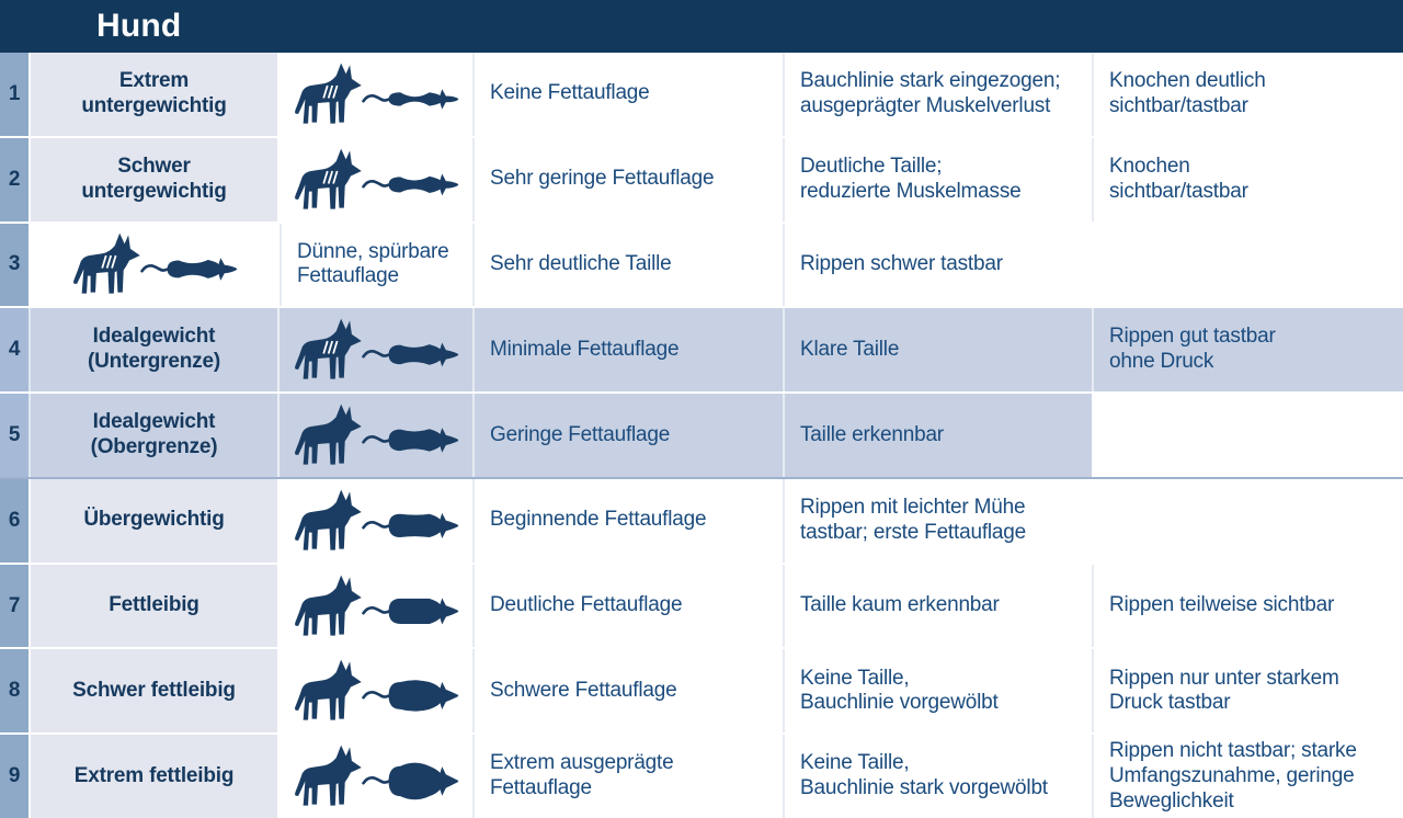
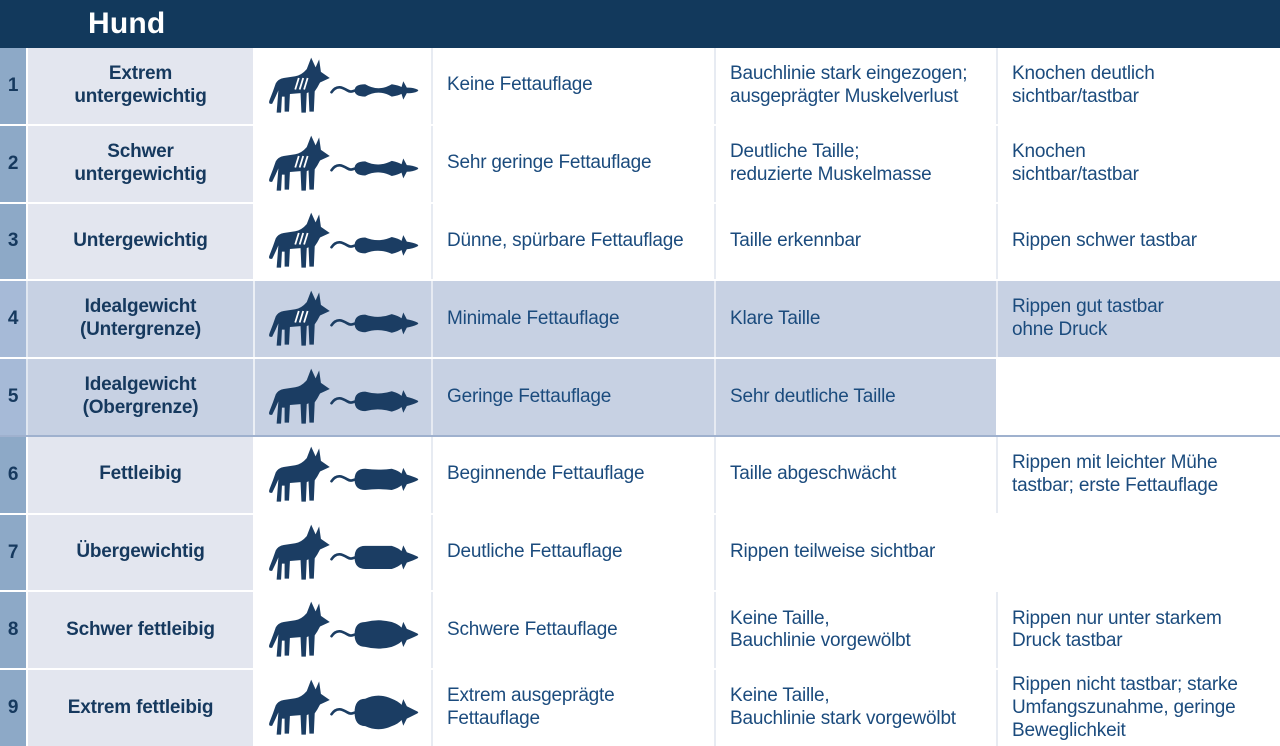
  Hund
  1
  Extrem
  untergewichtig
  Keine Fettauflage
  Bauchlinie stark eingezogen;
  ausgeprägter Muskelverlust
  Knochen deutlich
  sichtbar/tastbar
  2
  Schwer
  untergewichtig
  Sehr geringe Fettauflage
  Deutliche Taille;
  reduzierte Muskelmasse
  Knochen
  sichtbar/tastbar
  3
+ Untergewichtig
  Dünne, spürbare Fettauflage
- Sehr deutliche Taille
+ Taille erkennbar
  Rippen schwer tastbar
  4
  Idealgewicht
  (Untergrenze)
  Minimale Fettauflage
  Klare Taille
  Rippen gut tastbar
  ohne Druck
  5
  Idealgewicht
  (Obergrenze)
  Geringe Fettauflage
- Taille erkennbar
+ Sehr deutliche Taille
  6
- Übergewichtig
+ Fettleibig
  Beginnende Fettauflage
+ Taille abgeschwächt
  Rippen mit leichter Mühe
  tastbar; erste Fettauflage
  7
- Fettleibig
+ Übergewichtig
  Deutliche Fettauflage
- Taille kaum erkennbar
  Rippen teilweise sichtbar
  8
  Schwer fettleibig
  Schwere Fettauflage
  Keine Taille,
  Bauchlinie vorgewölbt
  Rippen nur unter starkem
  Druck tastbar
  9
  Extrem fettleibig
  Extrem ausgeprägte
  Fettauflage
  Keine Taille,
  Bauchlinie stark vorgewölbt
  Rippen nicht tastbar; starke
  Umfangszunahme, geringe
  Beweglichkeit
